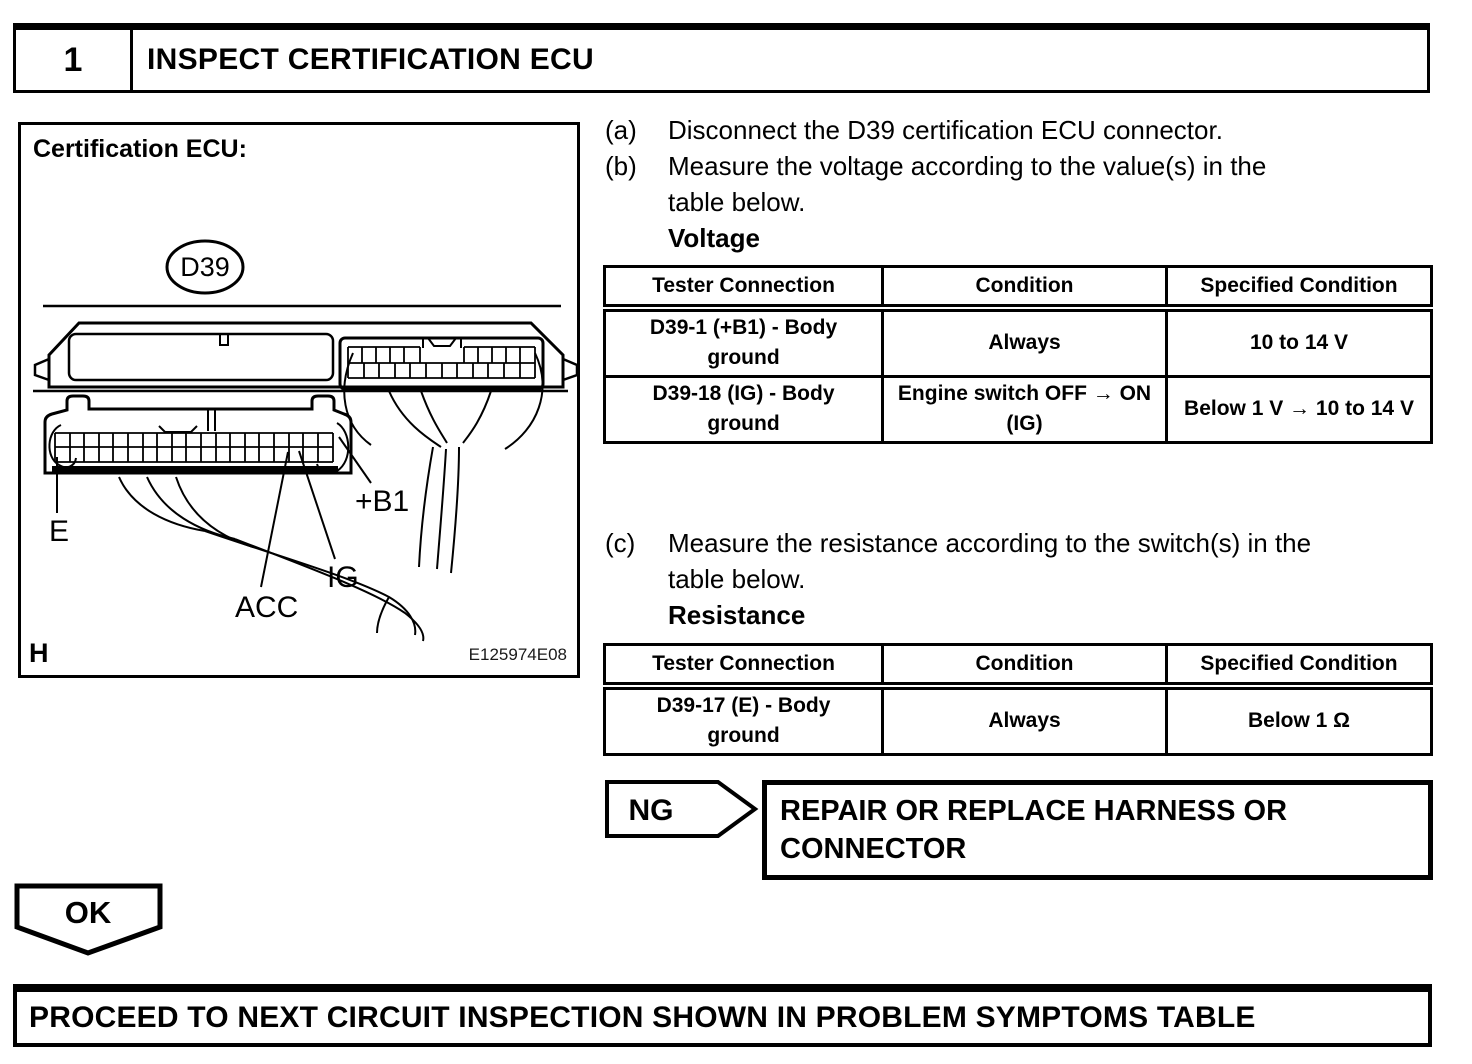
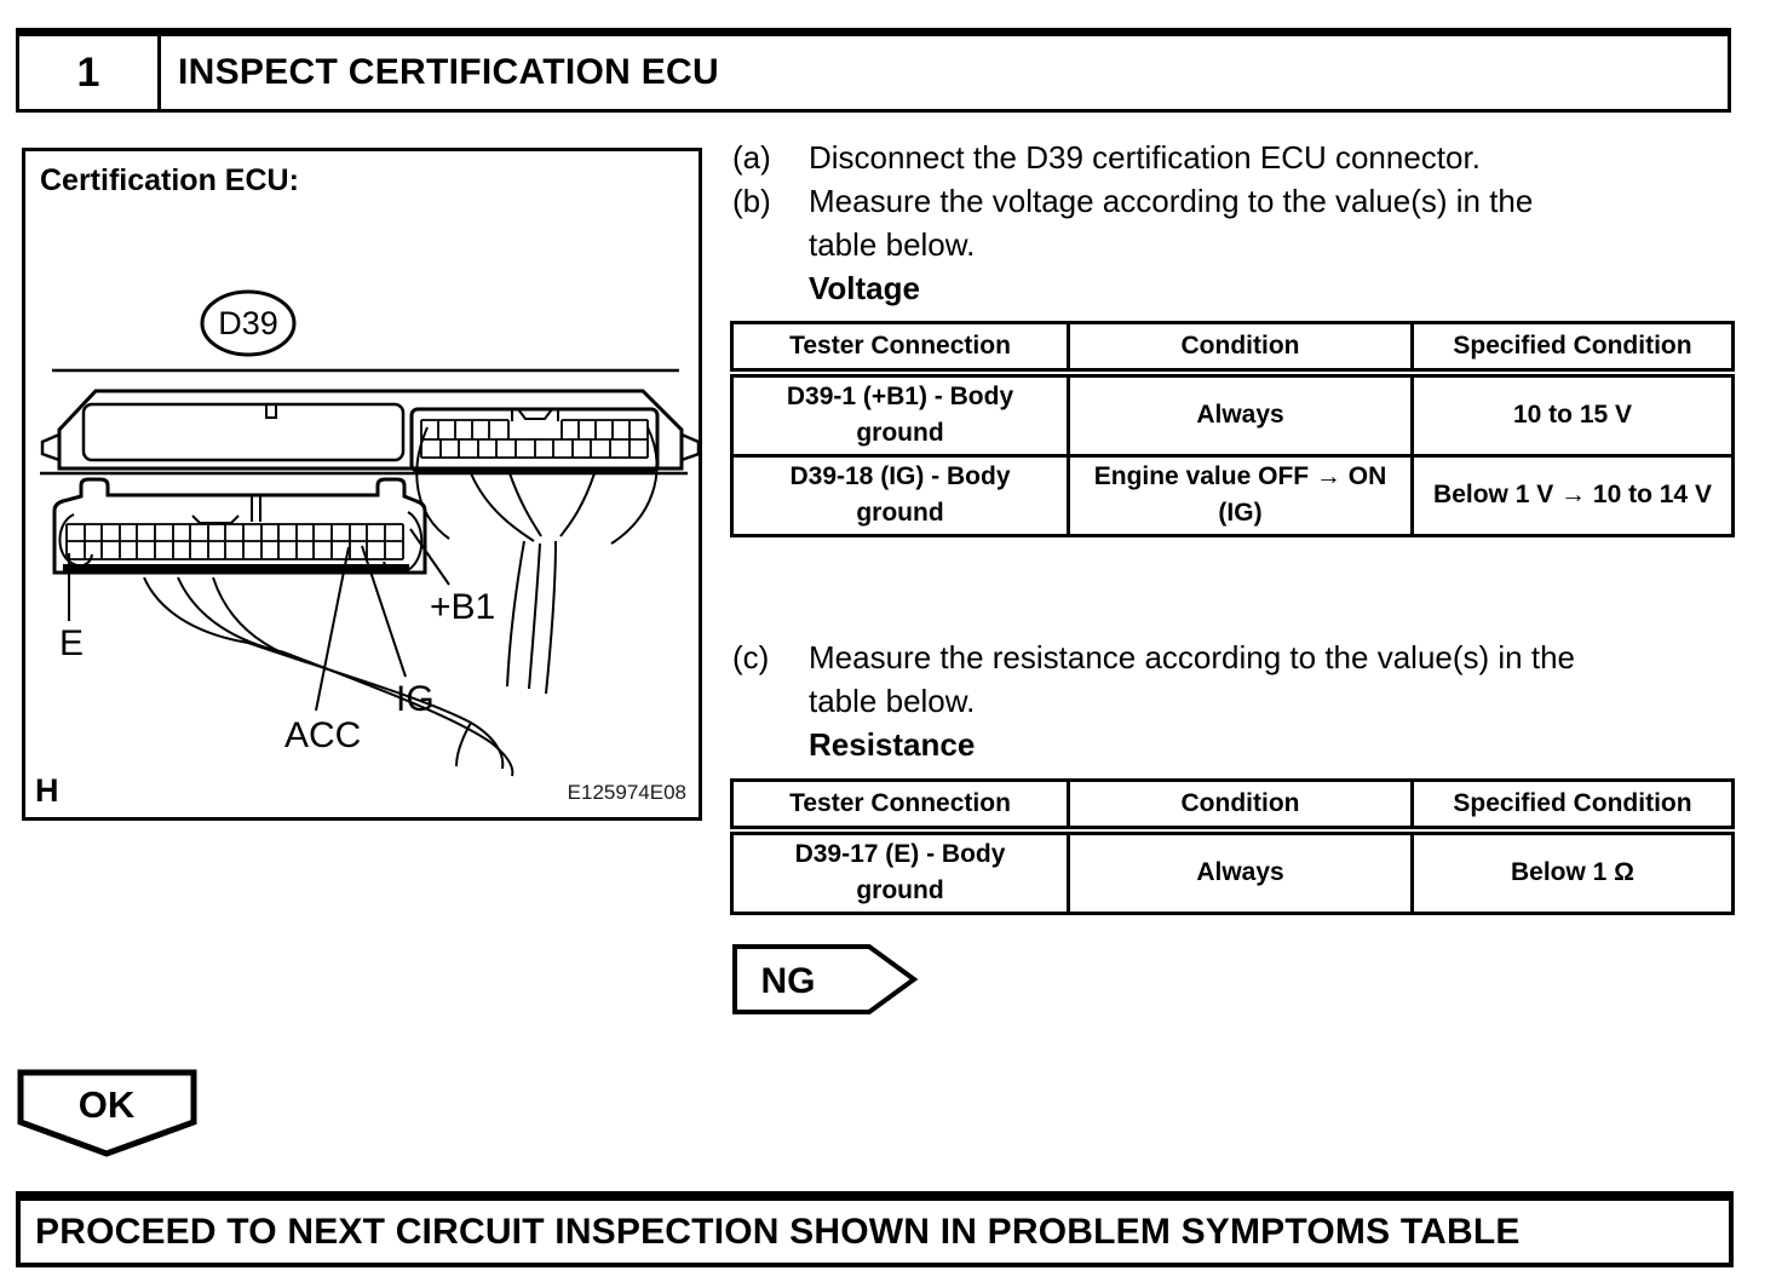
  1
  INSPECT CERTIFICATION ECU
  Certification ECU:
  D39
  E
  ACC
  IG
  +B1
  H
  E125974E08
  (a)
  Disconnect the D39 certification ECU connector.
  (b)
  Measure the voltage according to the value(s) in the
  table below.
  Voltage
  Tester Connection	Condition	Specified Condition
- D39-1 (+B1) - Body ground	Always	10 to 14 V
+ D39-1 (+B1) - Body ground	Always	10 to 15 V
- D39-18 (IG) - Body ground	Engine switch OFF → ON (IG)	Below 1 V → 10 to 14 V
+ D39-18 (IG) - Body ground	Engine value OFF → ON (IG)	Below 1 V → 10 to 14 V
  (c)
- Measure the resistance according to the switch(s) in the
+ Measure the resistance according to the value(s) in the
  table below.
  Resistance
  Tester Connection	Condition	Specified Condition
  D39-17 (E) - Body ground	Always	Below 1 Ω
  NG
- REPAIR OR REPLACE HARNESS OR
- CONNECTOR
  OK
  PROCEED TO NEXT CIRCUIT INSPECTION SHOWN IN PROBLEM SYMPTOMS TABLE
